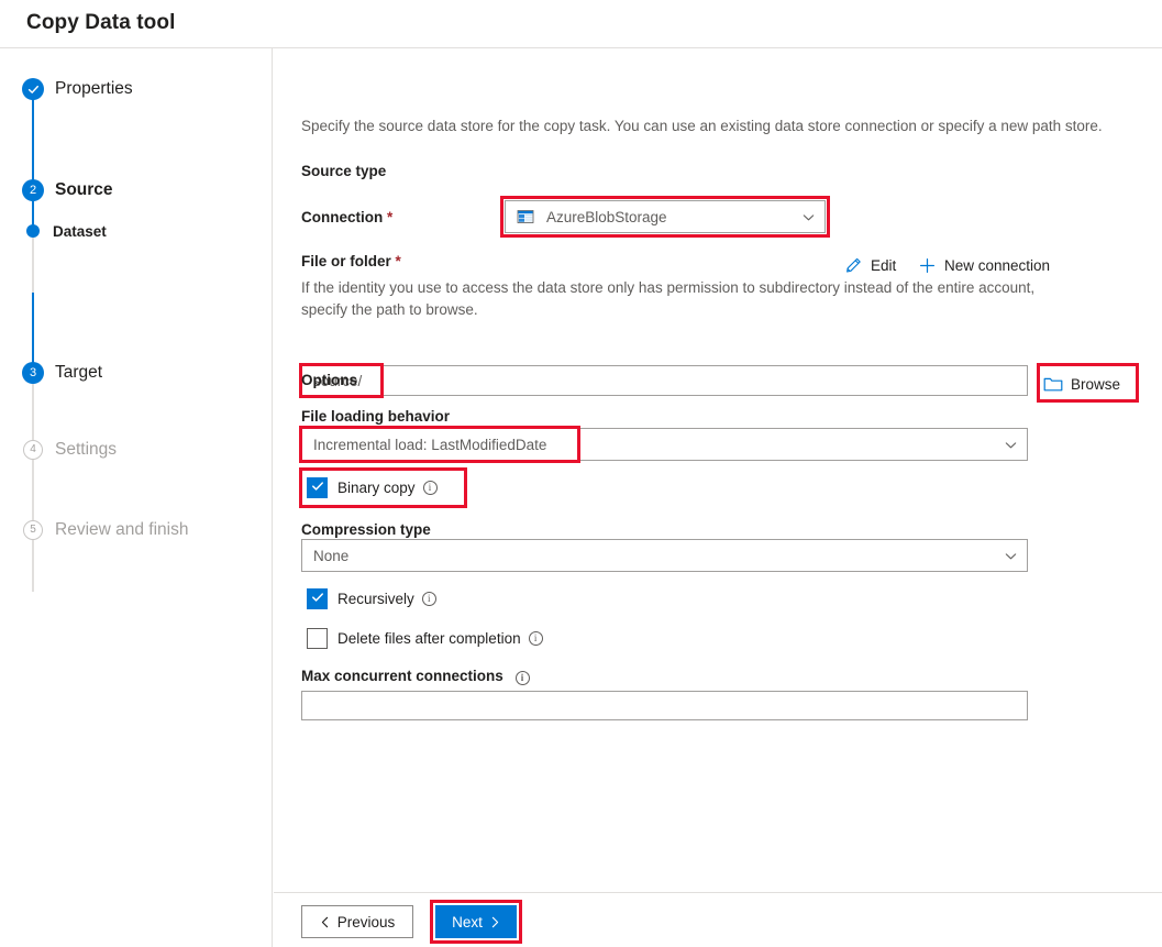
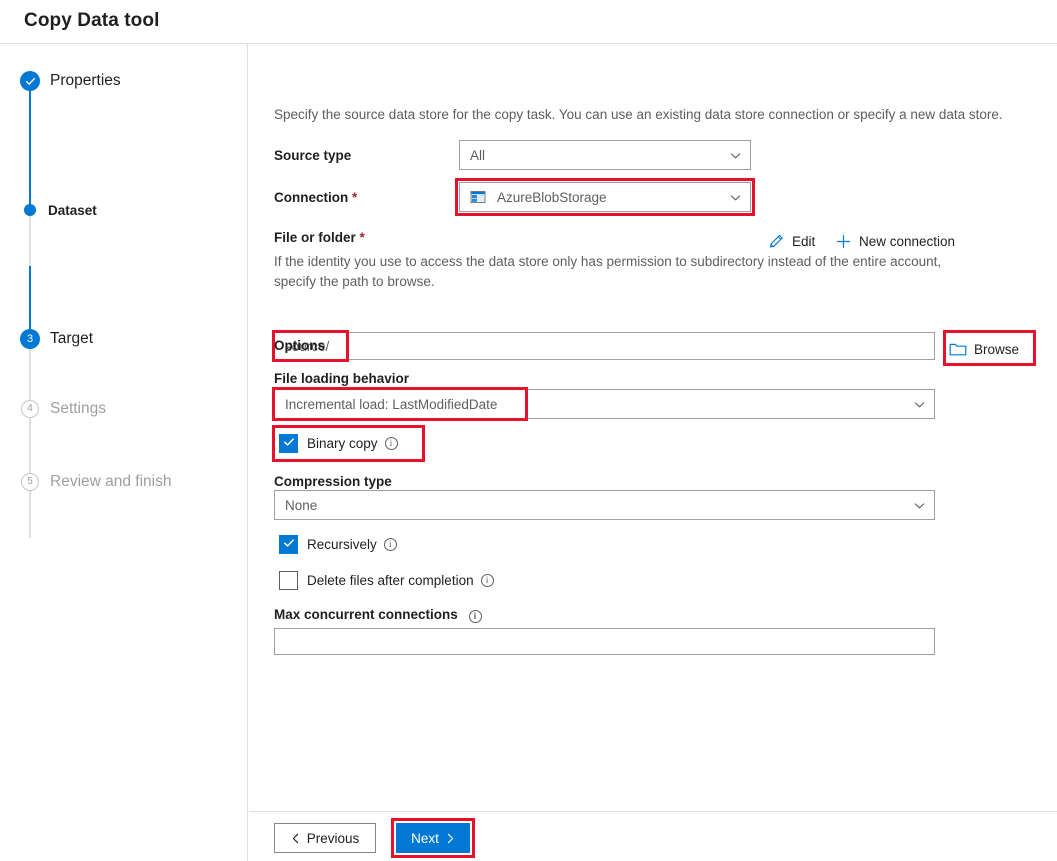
  Copy Data tool
  Properties
- 2
- Source
  Dataset
  3
  Target
  4
  Settings
  5
  Review and finish
- Specify the source data store for the copy task. You can use an existing data store connection or specify a new path store.
+ Specify the source data store for the copy task. You can use an existing data store connection or specify a new data store.
  Source type
+ All
  Connection *
  AzureBlobStorage
  Edit
  New connection
  File or folder *
  If the identity you use to access the data store only has permission to subdirectory instead of the entire account, specify the path to browse.
  source/
  Browse
  Options
  File loading behavior
  Incremental load: LastModifiedDate
  Binary copy
  i
  Compression type
  None
  Recursively
  i
  Delete files after completion
  i
  Max concurrent connections i
  Previous
  Next
